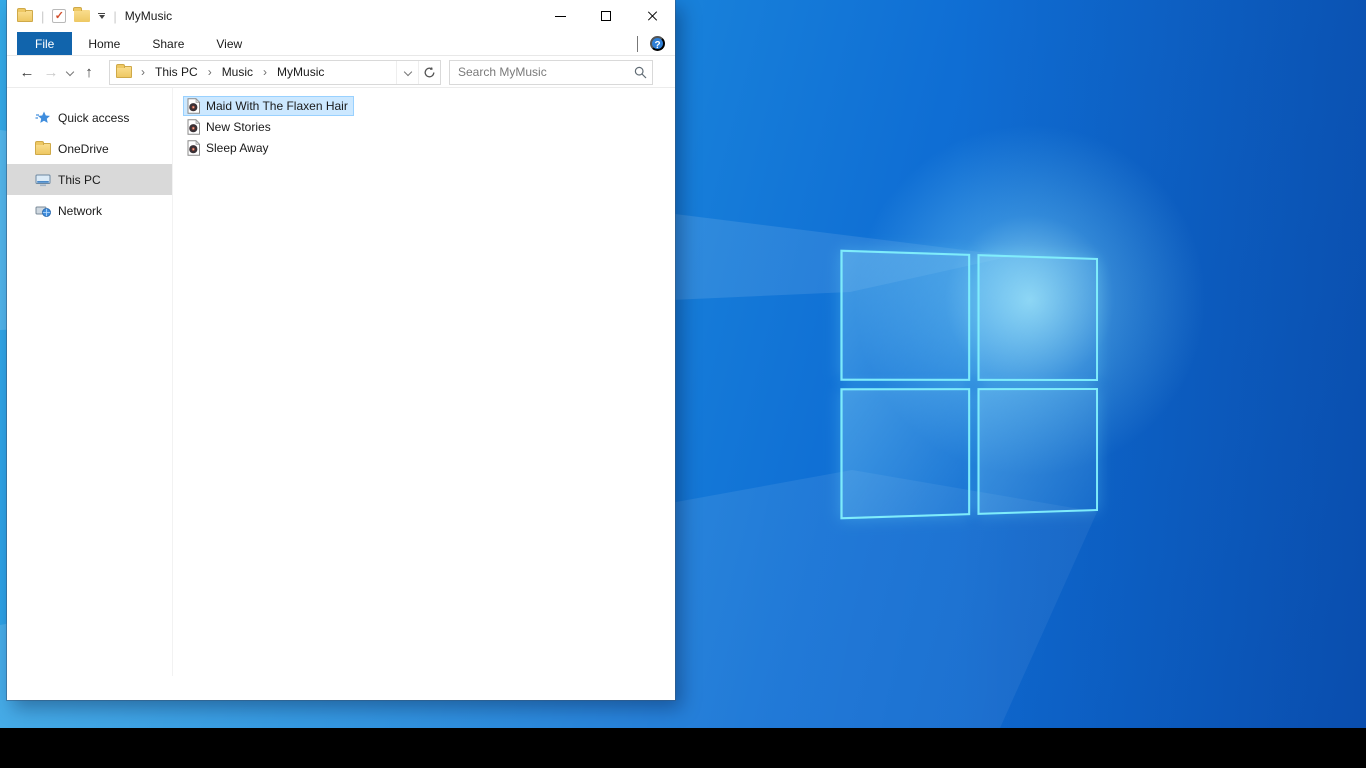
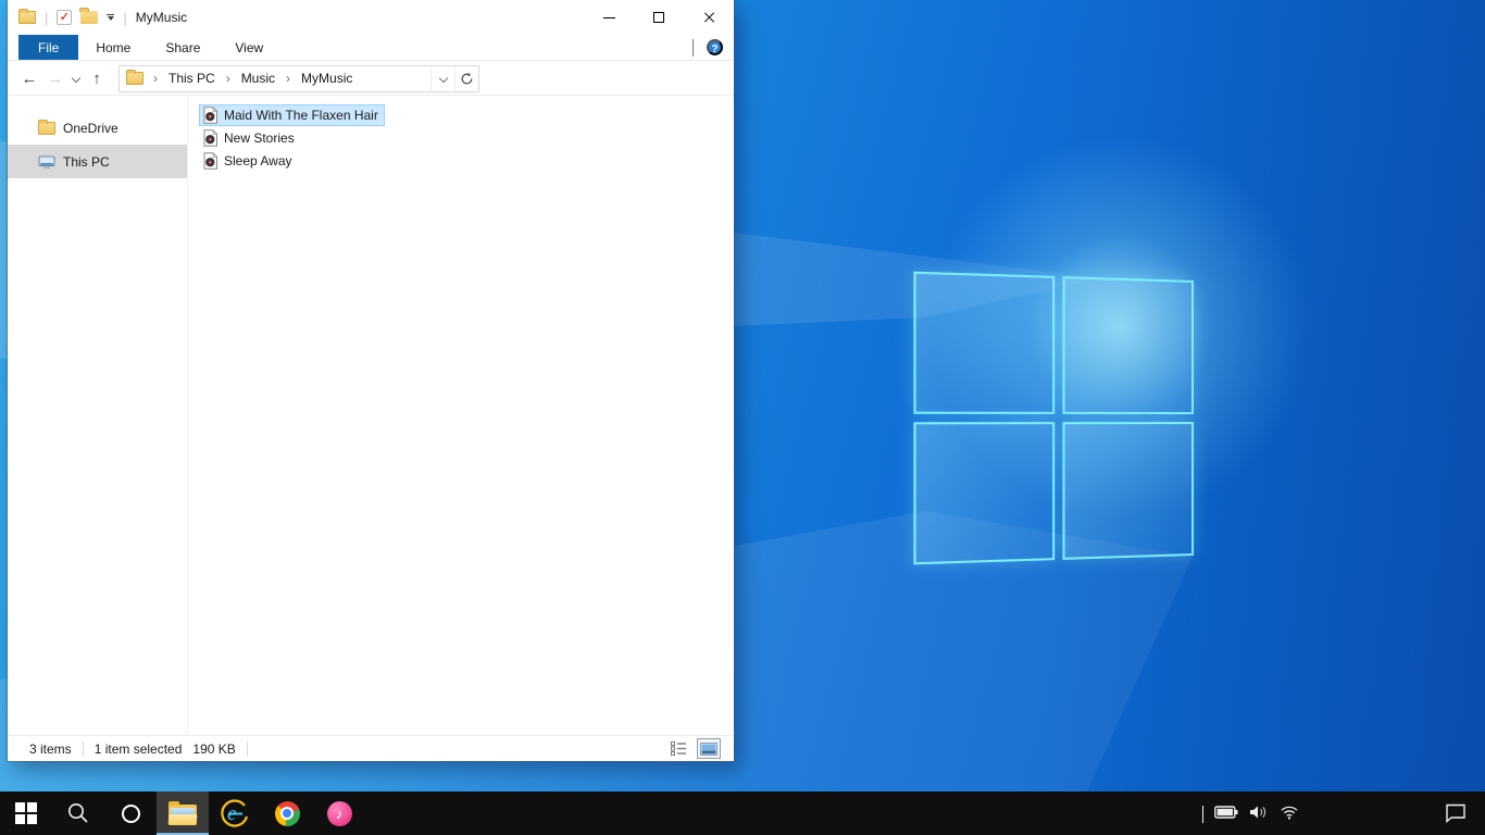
  |
  ✓
  |
  MyMusic
  File
  Home
  Share
  View
  ?
  ←
  →
  ↑
  ›
  This PC
  ›
  Music
  ›
  MyMusic
- Search MyMusic
- Quick access
  OneDrive
  This PC
- Network
  Maid With The Flaxen Hair
  New Stories
  Sleep Away
+ 3 items
+ 1 item selected
+ 190 KB
+ ♪
